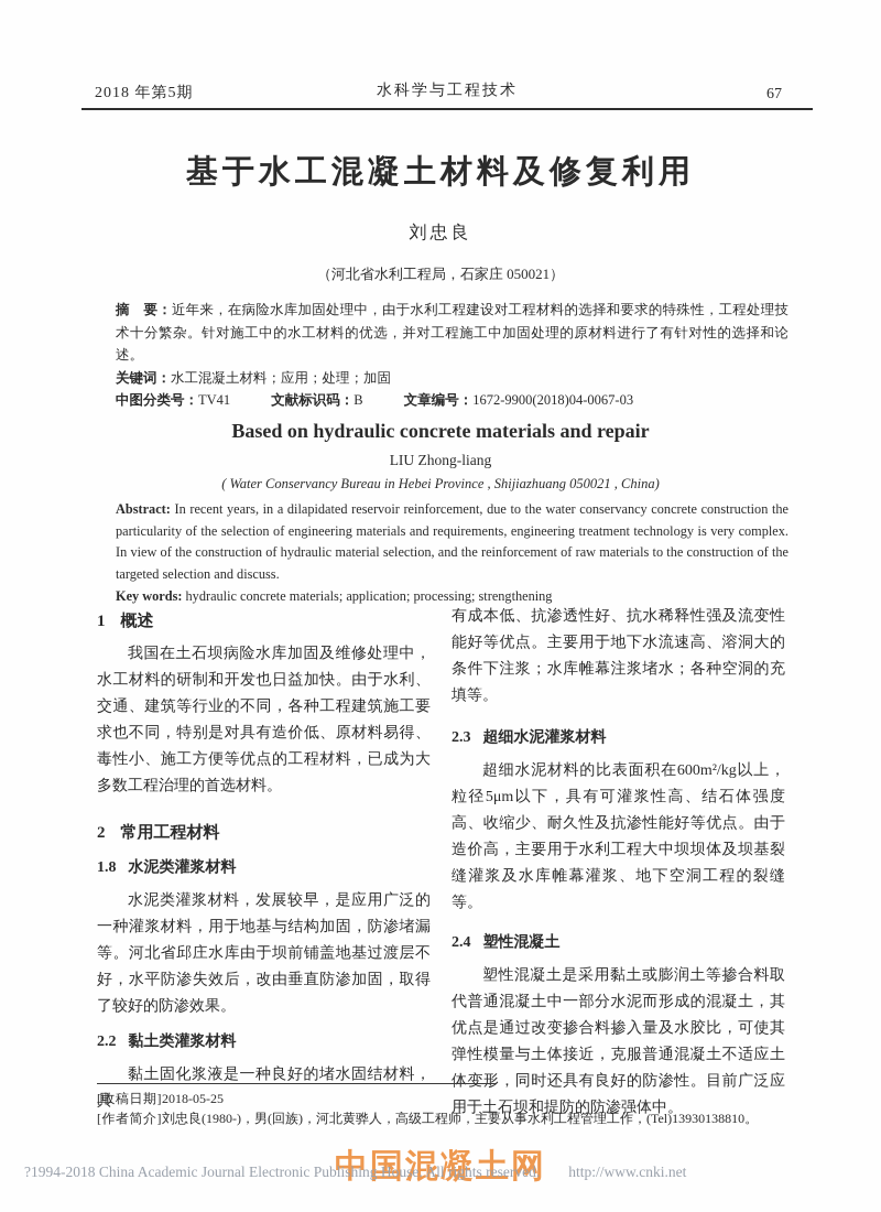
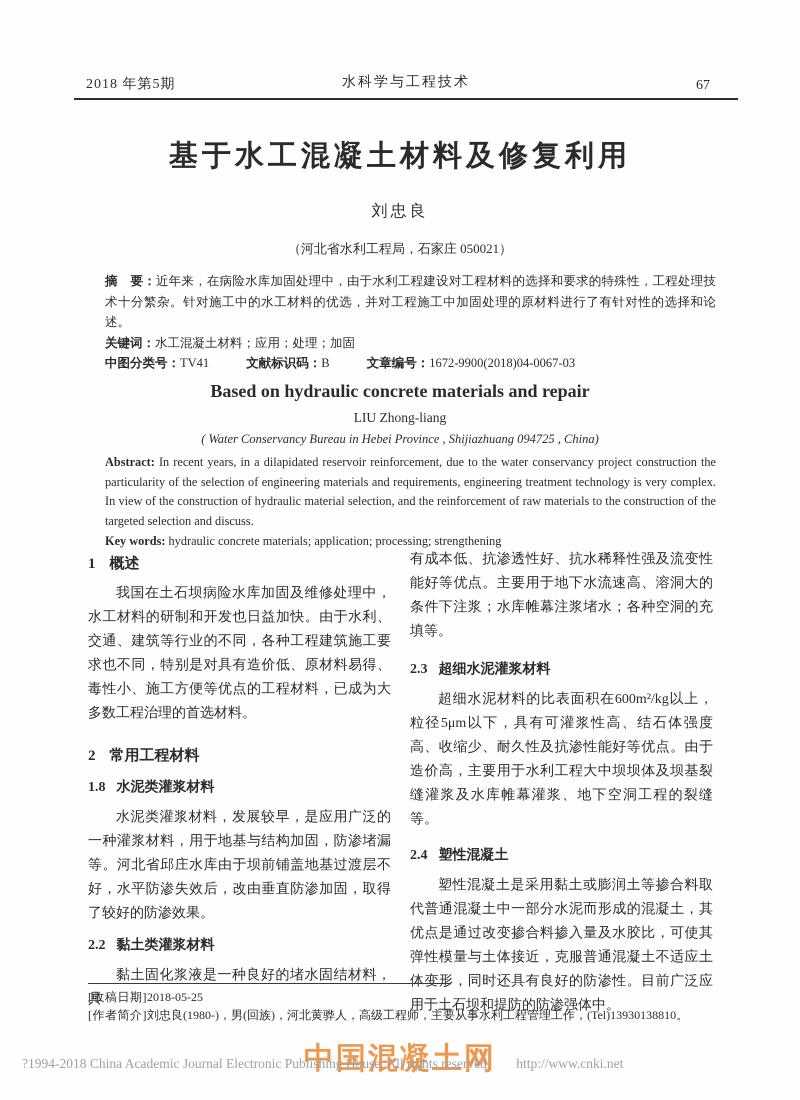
  2018 年第5期
  水科学与工程技术
  67
  基于水工混凝土材料及修复利用
  刘忠良
  （河北省水利工程局，石家庄 050021）
  摘 要：近年来，在病险水库加固处理中，由于水利工程建设对工程材料的选择和要求的特殊性，工程处理技术十分繁杂。针对施工中的水工材料的优选，并对工程施工中加固处理的原材料进行了有针对性的选择和论述。
  关键词：水工混凝土材料；应用；处理；加固
  中图分类号：TV41 文献标识码：B 文章编号：1672-9900(2018)04-0067-03
  Based on hydraulic concrete materials and repair
  LIU Zhong-liang
- ( Water Conservancy Bureau in Hebei Province , Shijiazhuang 050021 , China)
+ ( Water Conservancy Bureau in Hebei Province , Shijiazhuang 094725 , China)
- Abstract: In recent years, in a dilapidated reservoir reinforcement, due to the water conservancy concrete construction the particularity of the selection of engineering materials and requirements, engineering treatment technology is very complex. In view of the construction of hydraulic material selection, and the reinforcement of raw materials to the construction of the targeted selection and discuss.
+ Abstract: In recent years, in a dilapidated reservoir reinforcement, due to the water conservancy project construction the particularity of the selection of engineering materials and requirements, engineering treatment technology is very complex. In view of the construction of hydraulic material selection, and the reinforcement of raw materials to the construction of the targeted selection and discuss.
  Key words: hydraulic concrete materials; application; processing; strengthening
  1 概述
  我国在土石坝病险水库加固及维修处理中，水工材料的研制和开发也日益加快。由于水利、交通、建筑等行业的不同，各种工程建筑施工要求也不同，特别是对具有造价低、原材料易得、毒性小、施工方便等优点的工程材料，已成为大多数工程治理的首选材料。
  2 常用工程材料
  1.8 水泥类灌浆材料
  水泥类灌浆材料，发展较早，是应用广泛的一种灌浆材料，用于地基与结构加固，防渗堵漏等。河北省邱庄水库由于坝前铺盖地基过渡层不好，水平防渗失效后，改由垂直防渗加固，取得了较好的防渗效果。
  2.2 黏土类灌浆材料
  黏土固化浆液是一种良好的堵水固结材料，具
  有成本低、抗渗透性好、抗水稀释性强及流变性能好等优点。主要用于地下水流速高、溶洞大的条件下注浆；水库帷幕注浆堵水；各种空洞的充填等。
  2.3 超细水泥灌浆材料
  超细水泥材料的比表面积在600m²/kg以上，粒径5μm以下，具有可灌浆性高、结石体强度高、收缩少、耐久性及抗渗性能好等优点。由于造价高，主要用于水利工程大中坝坝体及坝基裂缝灌浆及水库帷幕灌浆、地下空洞工程的裂缝等。
  2.4 塑性混凝土
  塑性混凝土是采用黏土或膨润土等掺合料取代普通混凝土中一部分水泥而形成的混凝土，其优点是通过改变掺合料掺入量及水胶比，可使其弹性模量与土体接近，克服普通混凝土不适应土体变形，同时还具有良好的防渗性。目前广泛应用于土石坝和提防的防渗强体中。
  [收稿日期]2018-05-25
  [作者简介]刘忠良(1980-)，男(回族)，河北黄骅人，高级工程师，主要从事水利工程管理工作，(Tel)13930138810。
  中国混凝土网
  ?1994-2018 China Academic Journal Electronic Publishing House. All rights reserved. http://www.cnki.net
